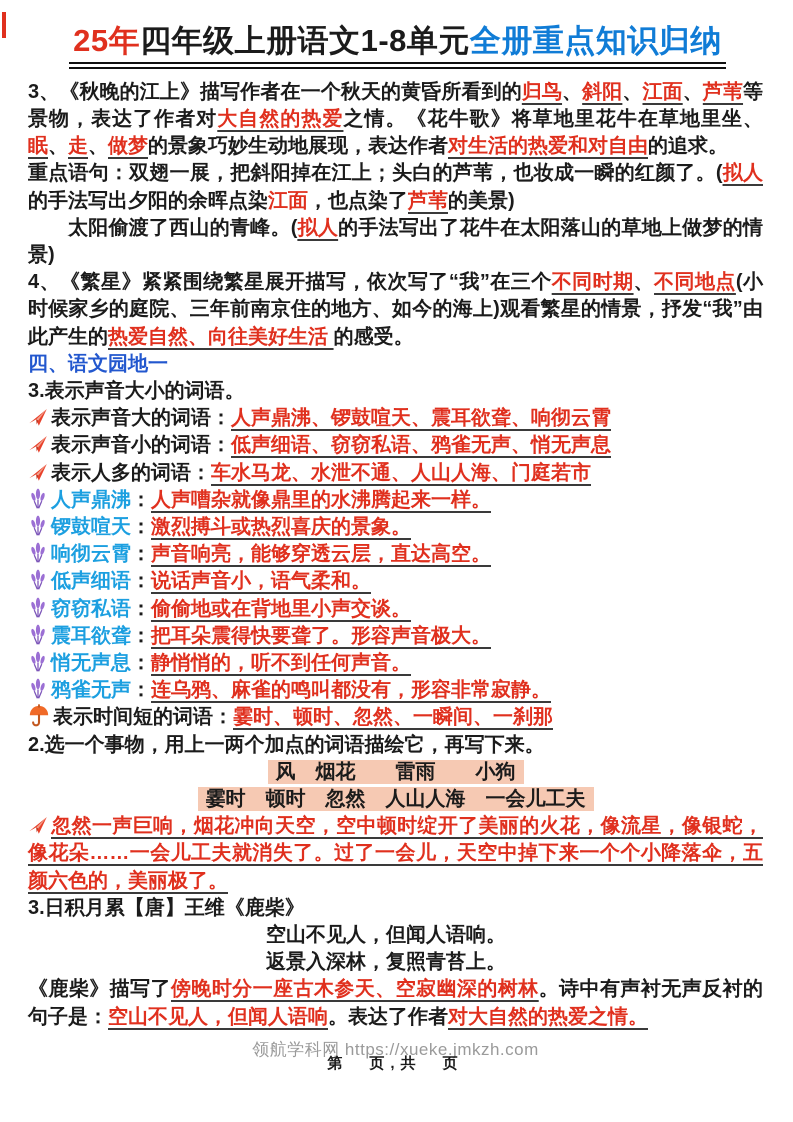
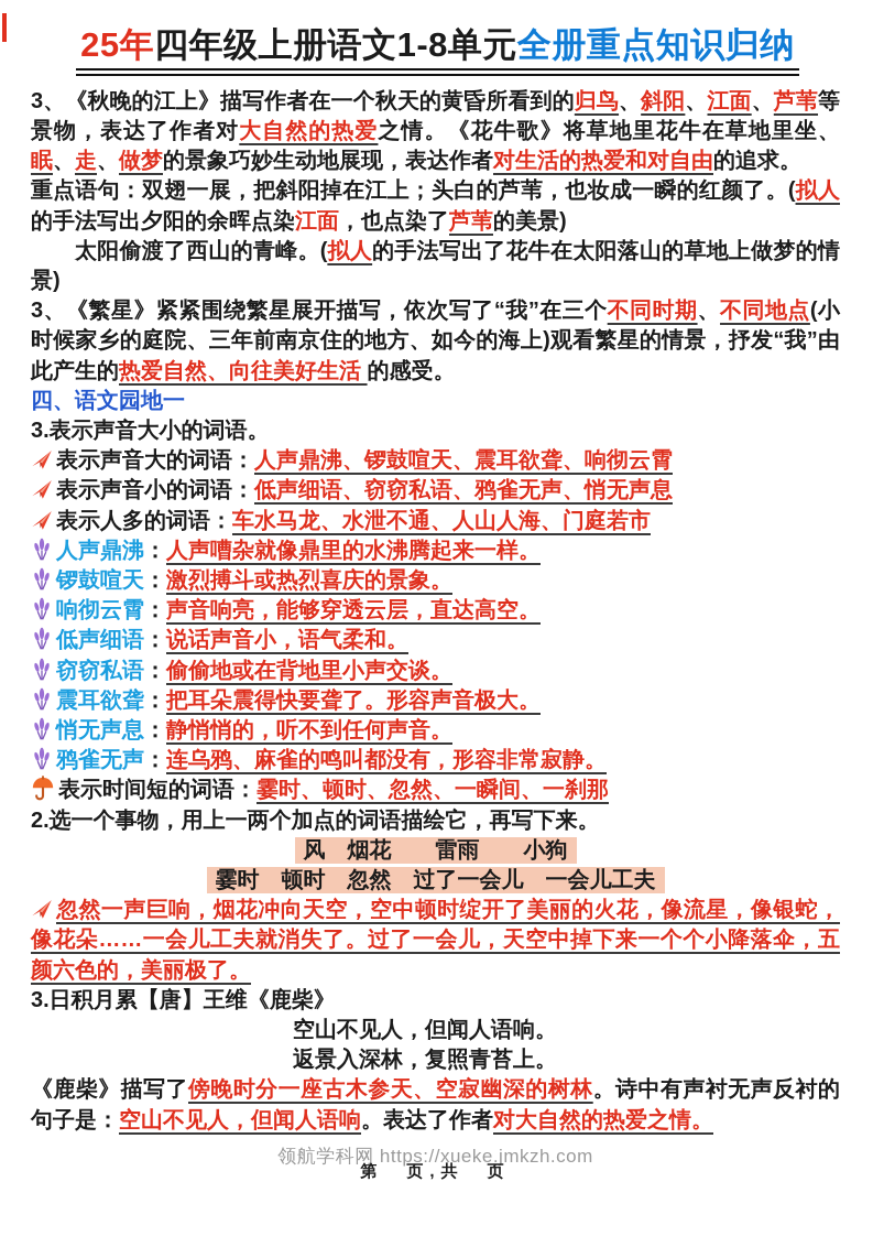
  25年四年级上册语文1-8单元全册重点知识归纳
  3、《秋晚的江上》描写作者在一个秋天的黄昏所看到的归鸟、斜阳、江面、芦苇等景物，表达了作者对大自然的热爱之情。《花牛歌》将草地里花牛在草地里坐、眠、走、做梦的景象巧妙生动地展现，表达作者对生活的热爱和对自由的追求。
  重点语句：双翅一展，把斜阳掉在江上；头白的芦苇，也妆成一瞬的红颜了。(拟人的手法写出夕阳的余晖点染江面，也点染了芦苇的美景)
  太阳偷渡了西山的青峰。(拟人的手法写出了花牛在太阳落山的草地上做梦的情景)
- 4、《繁星》紧紧围绕繁星展开描写，依次写了“我”在三个不同时期、不同地点(小时候家乡的庭院、三年前南京住的地方、如今的海上)观看繁星的情景，抒发“我”由此产生的热爱自然、向往美好生活 的感受。
+ 3、《繁星》紧紧围绕繁星展开描写，依次写了“我”在三个不同时期、不同地点(小时候家乡的庭院、三年前南京住的地方、如今的海上)观看繁星的情景，抒发“我”由此产生的热爱自然、向往美好生活 的感受。
  四、语文园地一
  3.表示声音大小的词语。
  表示声音大的词语：人声鼎沸、锣鼓喧天、震耳欲聋、响彻云霄
  表示声音小的词语：低声细语、窃窃私语、鸦雀无声、悄无声息
  表示人多的词语：车水马龙、水泄不通、人山人海、门庭若市
  人声鼎沸：人声嘈杂就像鼎里的水沸腾起来一样。
  锣鼓喧天：激烈搏斗或热烈喜庆的景象。
  响彻云霄：声音响亮，能够穿透云层，直达高空。
  低声细语：说话声音小，语气柔和。
  窃窃私语：偷偷地或在背地里小声交谈。
  震耳欲聋：把耳朵震得快要聋了。形容声音极大。
  悄无声息：静悄悄的，听不到任何声音。
  鸦雀无声：连乌鸦、麻雀的鸣叫都没有，形容非常寂静。
  表示时间短的词语：霎时、顿时、忽然、一瞬间、一刹那
  2.选一个事物，用上一两个加点的词语描绘它，再写下来。
  风 烟花 雷雨 小狗
- 霎时 顿时 忽然 人山人海 一会儿工夫
+ 霎时 顿时 忽然 过了一会儿 一会儿工夫
  忽然一声巨响，烟花冲向天空，空中顿时绽开了美丽的火花，像流星，像银蛇，像花朵……一会儿工夫就消失了。过了一会儿，天空中掉下来一个个小降落伞，五颜六色的，美丽极了。
  3.日积月累
  【唐】王维《鹿柴》
  空山不见人，但闻人语响。
  返景入深林，复照青苔上。
  《鹿柴》描写了傍晚时分一座古木参天、空寂幽深的树林。诗中有声衬无声反衬的句子是：空山不见人，但闻人语响。表达了作者对大自然的热爱之情。
  领航学科网 https://xueke.jmkzh.com
  第 页,共 页
